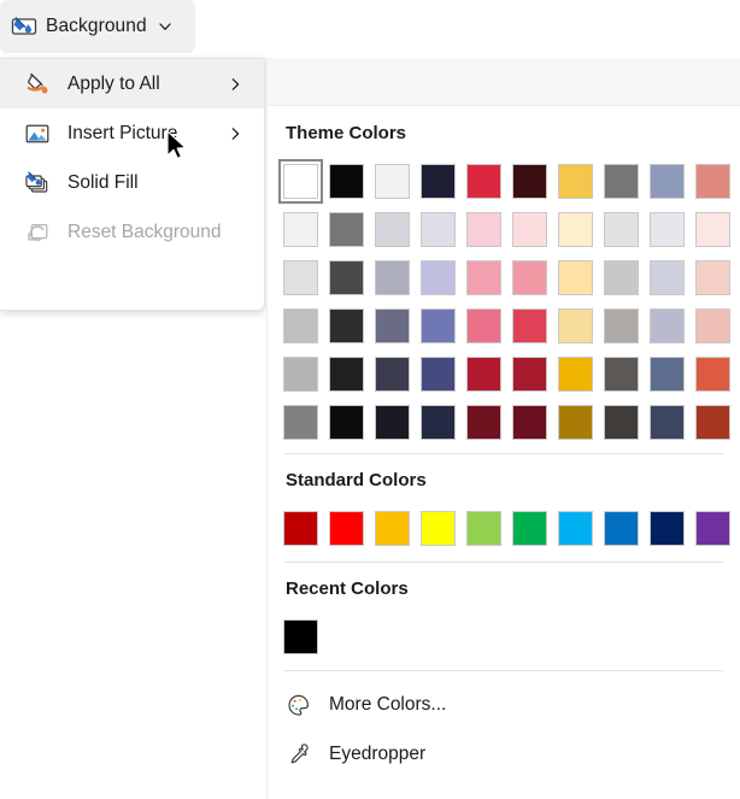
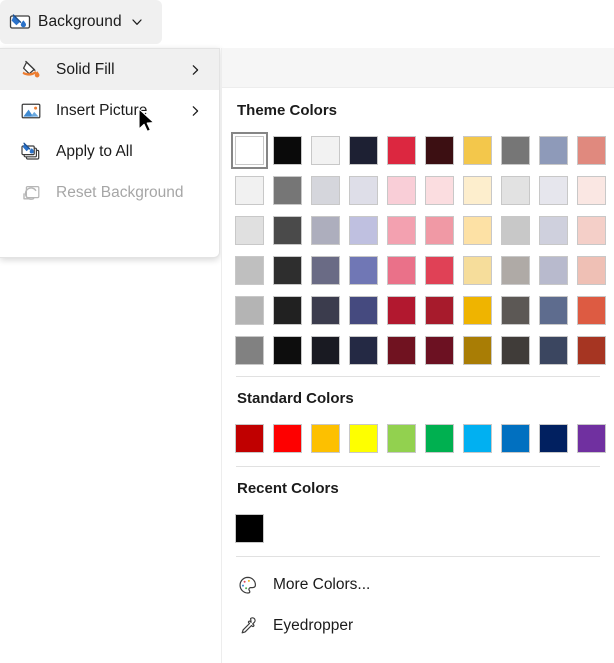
  Background
- Apply to All
+ Solid Fill
  Insert Picture
- Solid Fill
+ Apply to All
  Reset Background
  Theme Colors
  Standard Colors
  Recent Colors
  More Colors...
  Eyedropper
